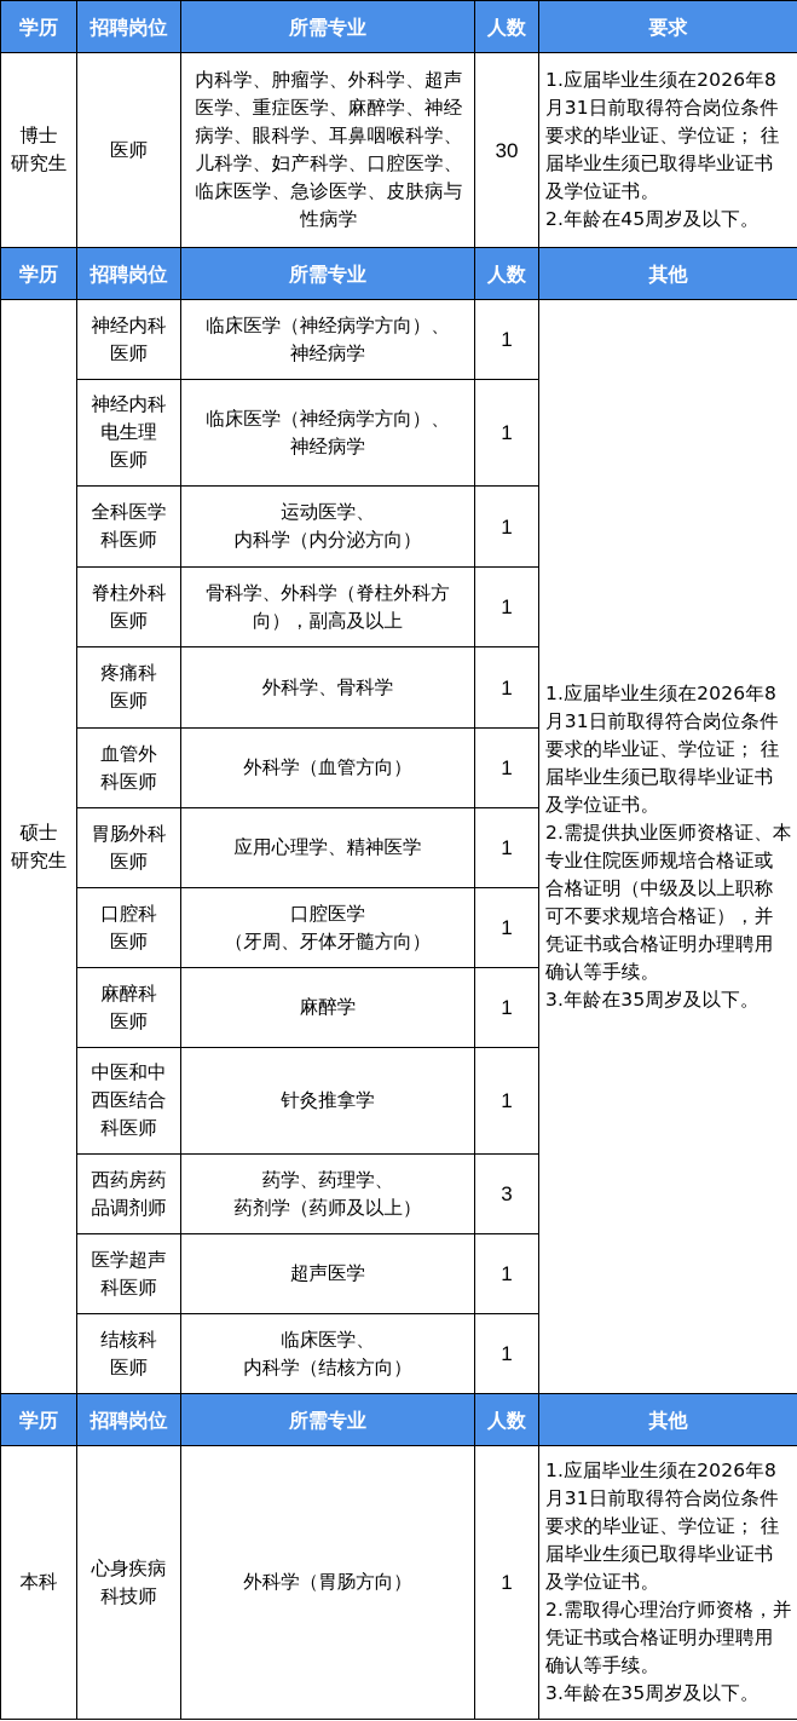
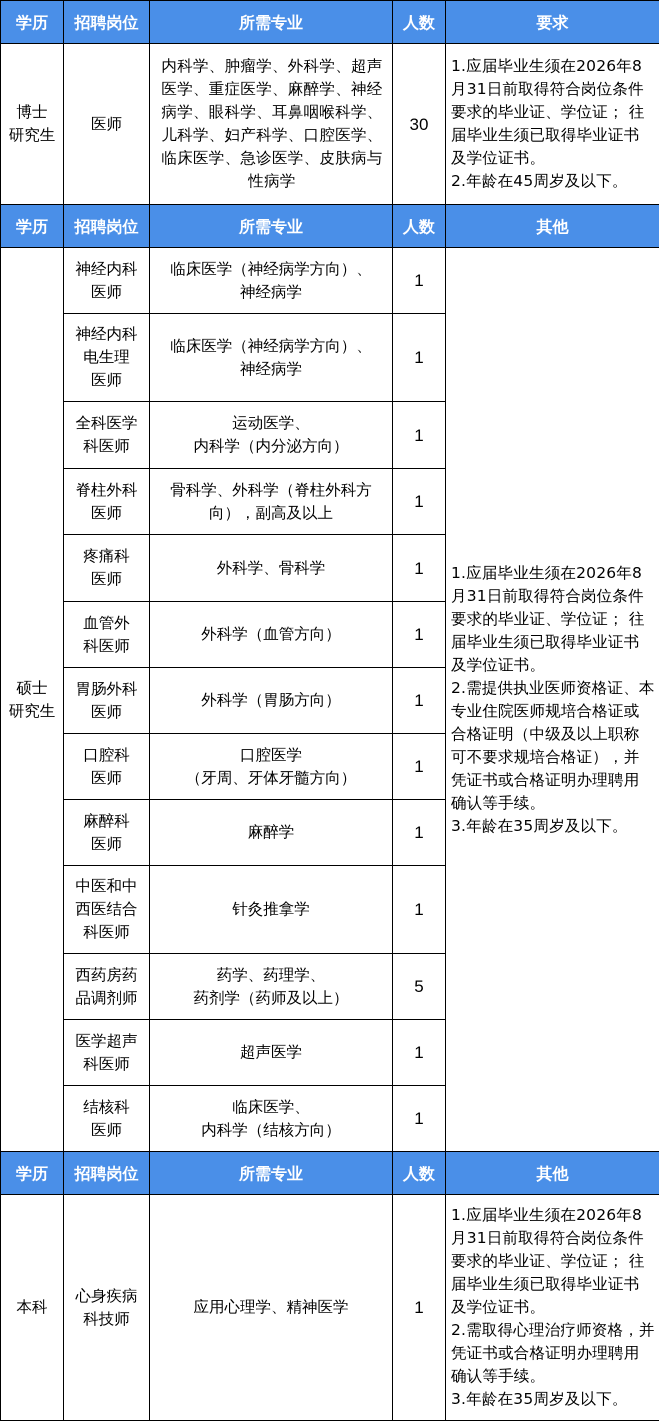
  学历	招聘岗位	所需专业	人数	要求
  博士 研究生	医师	内科学、肿瘤学、外科学、超声医学、重症医学、麻醉学、神经病学、眼科学、耳鼻咽喉科学、儿科学、妇产科学、口腔医学、临床医学、急诊医学、皮肤病与性病学	30	1.应届毕业生须在2026年8月31日前取得符合岗位条件要求的毕业证、学位证； 往届毕业生须已取得毕业证书及学位证书。 2.年龄在45周岁及以下。
  学历	招聘岗位	所需专业	人数	其他
  硕士 研究生	神经内科 医师	临床医学（神经病学方向）、 神经病学	1	1.应届毕业生须在2026年8月31日前取得符合岗位条件要求的毕业证、学位证； 往届毕业生须已取得毕业证书及学位证书。 2.需提供执业医师资格证、本专业住院医师规培合格证或合格证明（中级及以上职称可不要求规培合格证），并凭证书或合格证明办理聘用确认等手续。 3.年龄在35周岁及以下。
  神经内科 电生理 医师	临床医学（神经病学方向）、 神经病学	1
  全科医学 科医师	运动医学、 内科学（内分泌方向）	1
  脊柱外科 医师	骨科学、外科学（脊柱外科方向），副高及以上	1
  疼痛科 医师	外科学、骨科学	1
  血管外 科医师	外科学（血管方向）	1
- 胃肠外科 医师	应用心理学、精神医学	1
+ 胃肠外科 医师	外科学（胃肠方向）	1
  口腔科 医师	口腔医学 （牙周、牙体牙髓方向）	1
  麻醉科 医师	麻醉学	1
  中医和中 西医结合 科医师	针灸推拿学	1
- 西药房药 品调剂师	药学、药理学、 药剂学（药师及以上）	3
+ 西药房药 品调剂师	药学、药理学、 药剂学（药师及以上）	5
  医学超声 科医师	超声医学	1
  结核科 医师	临床医学、 内科学（结核方向）	1
  学历	招聘岗位	所需专业	人数	其他
- 本科	心身疾病 科技师	外科学（胃肠方向）	1	1.应届毕业生须在2026年8月31日前取得符合岗位条件要求的毕业证、学位证； 往届毕业生须已取得毕业证书及学位证书。 2.需取得心理治疗师资格，并凭证书或合格证明办理聘用确认等手续。 3.年龄在35周岁及以下。
+ 本科	心身疾病 科技师	应用心理学、精神医学	1	1.应届毕业生须在2026年8月31日前取得符合岗位条件要求的毕业证、学位证； 往届毕业生须已取得毕业证书及学位证书。 2.需取得心理治疗师资格，并凭证书或合格证明办理聘用确认等手续。 3.年龄在35周岁及以下。
